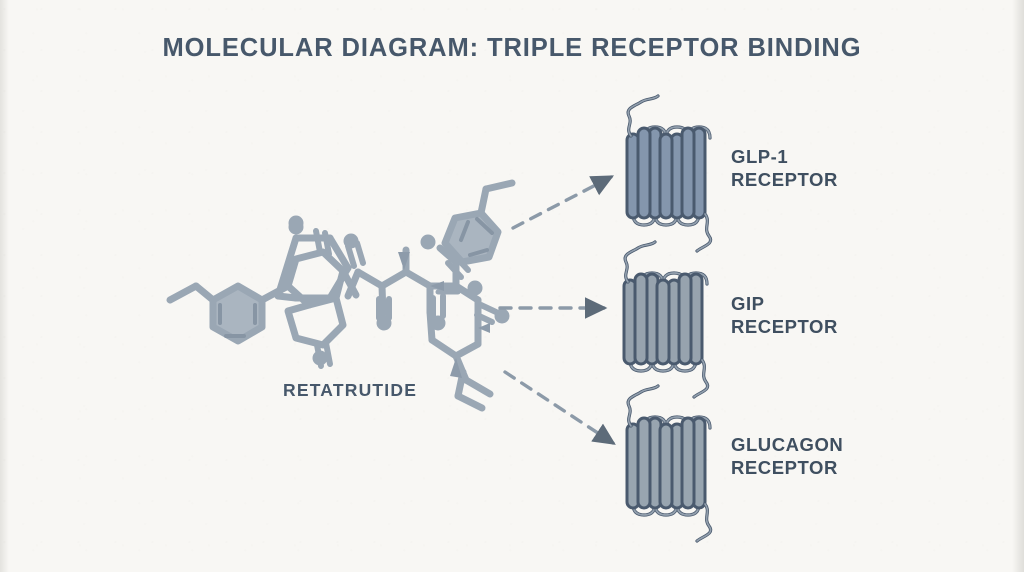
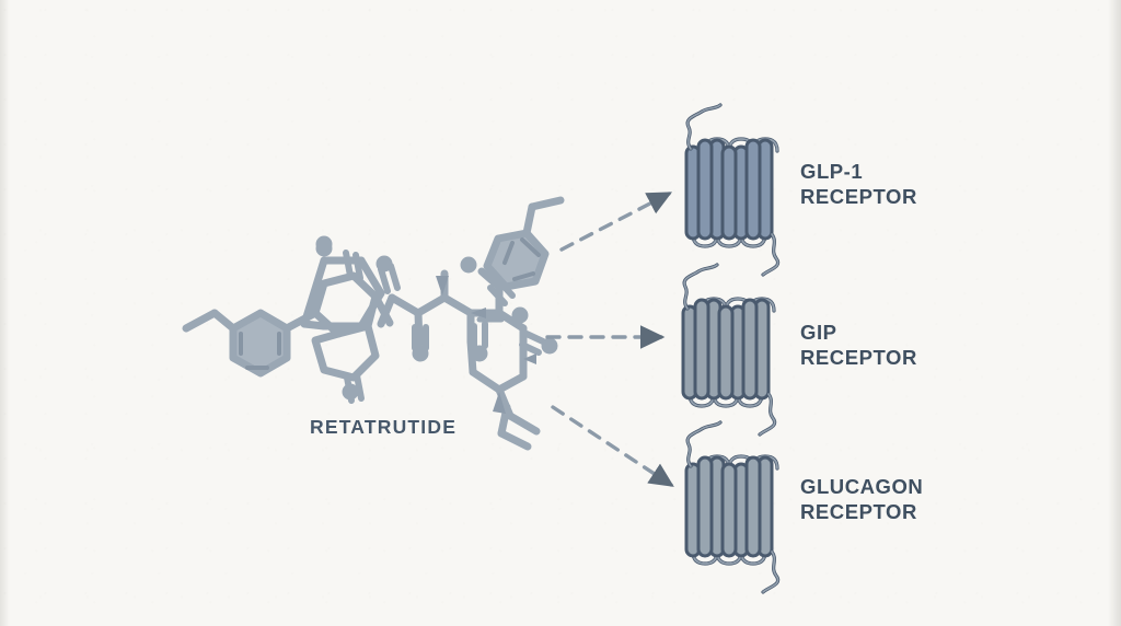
- MOLECULAR DIAGRAM: TRIPLE RECEPTOR BINDING
  GLP-1
  RECEPTOR
  GIP
  RECEPTOR
  GLUCAGON
  RECEPTOR
  RETATRUTIDE
